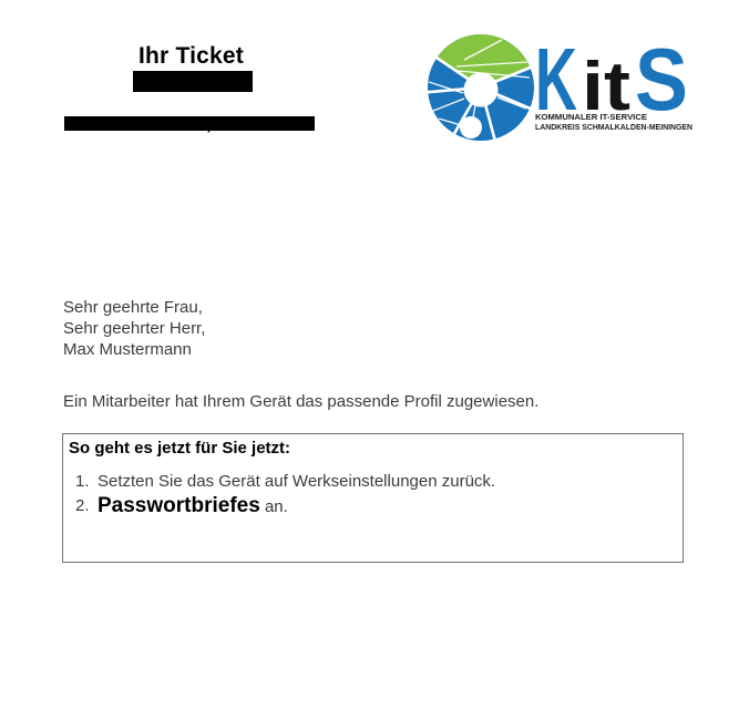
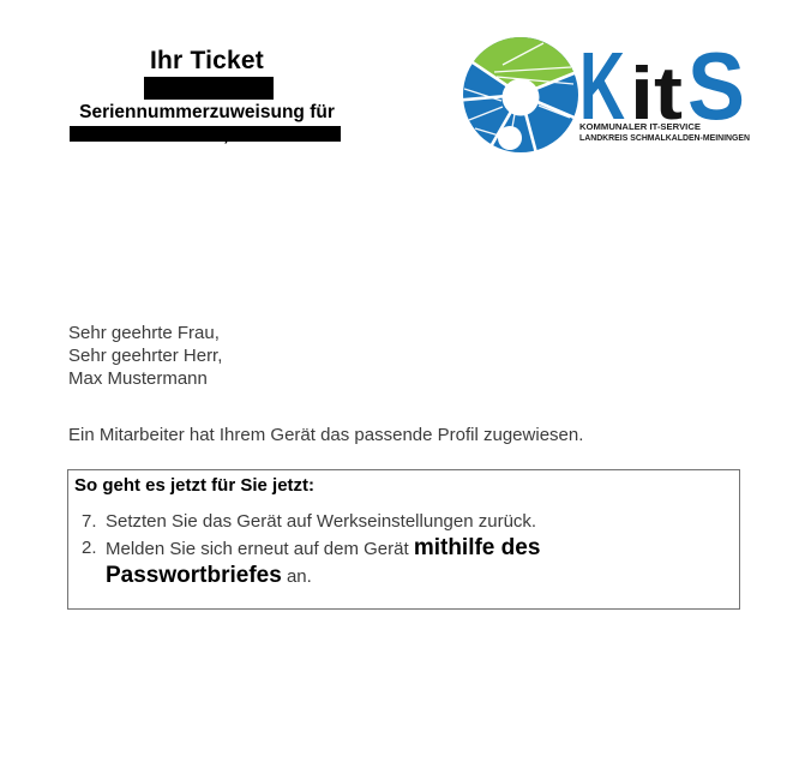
  Ihr Ticket
+ Seriennummerzuweisung für
  K
  it
  S
  KOMMUNALER IT-SERVICE
  LANDKREIS SCHMALKALDEN-MEININGEN
  Sehr geehrte Frau,
  Sehr geehrter Herr,
  Max Mustermann
  Ein Mitarbeiter hat Ihrem Gerät das passende Profil zugewiesen.
  So geht es jetzt für Sie jetzt:
- 1.
+ 7.
  Setzten Sie das Gerät auf Werkseinstellungen zurück.
  2.
+ Melden Sie sich erneut auf dem Gerät mithilfe des
  Passwortbriefes an.
